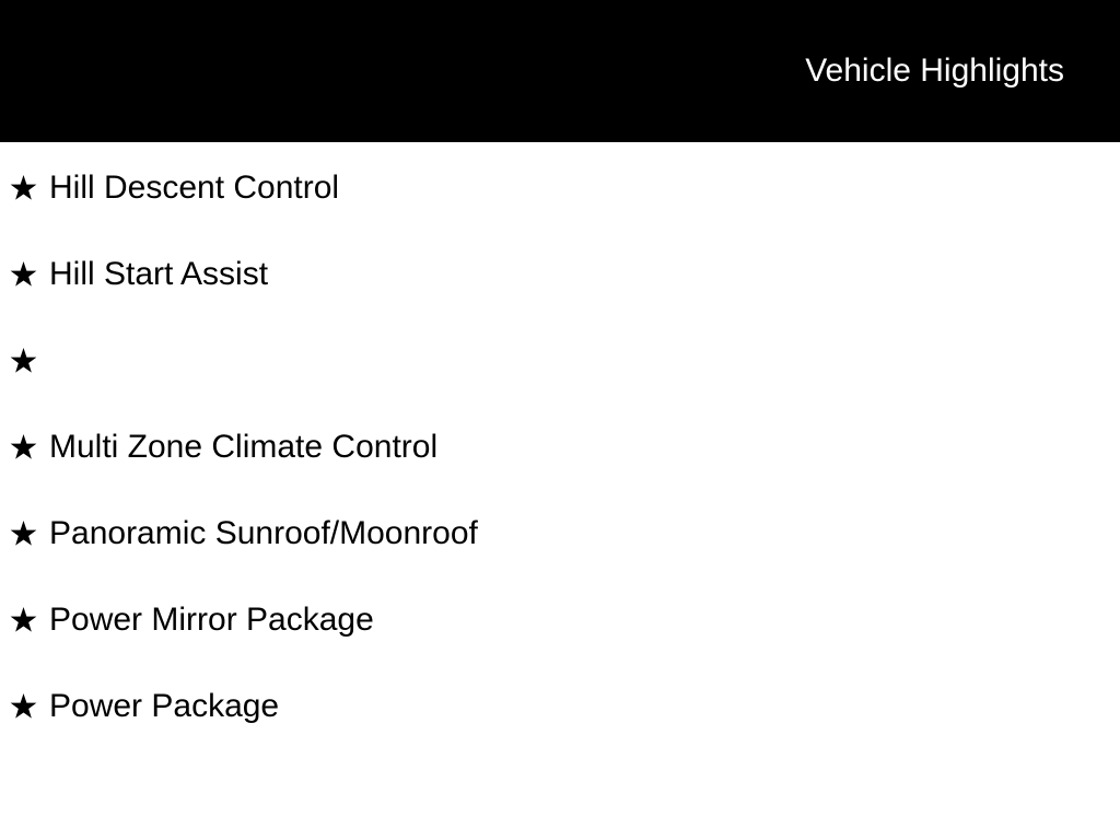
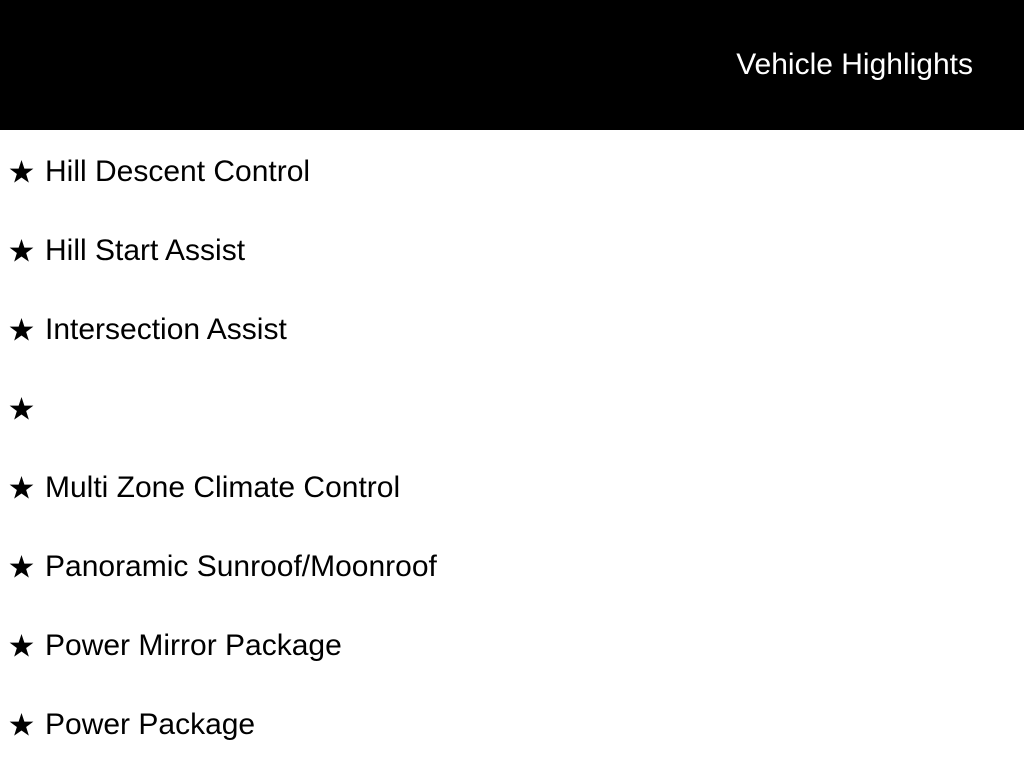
  Vehicle Highlights
  Hill Descent Control
  Hill Start Assist
+ Intersection Assist
  Multi Zone Climate Control
  Panoramic Sunroof/Moonroof
  Power Mirror Package
  Power Package
